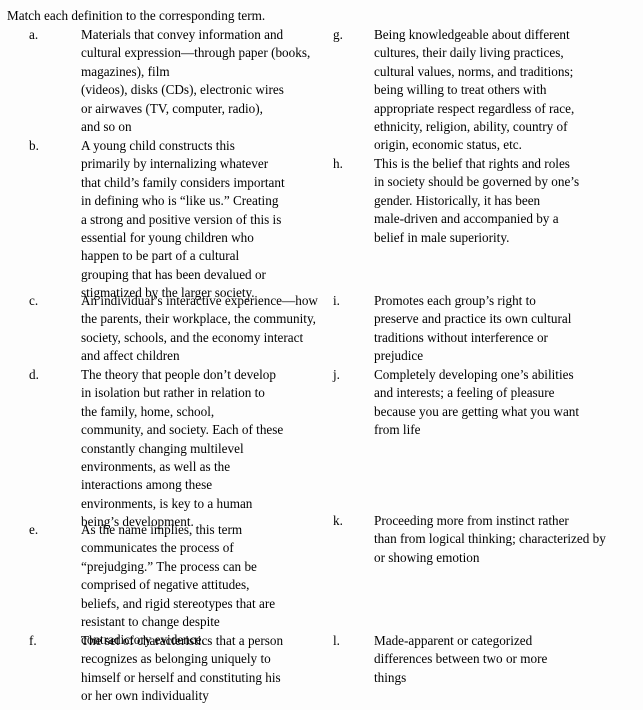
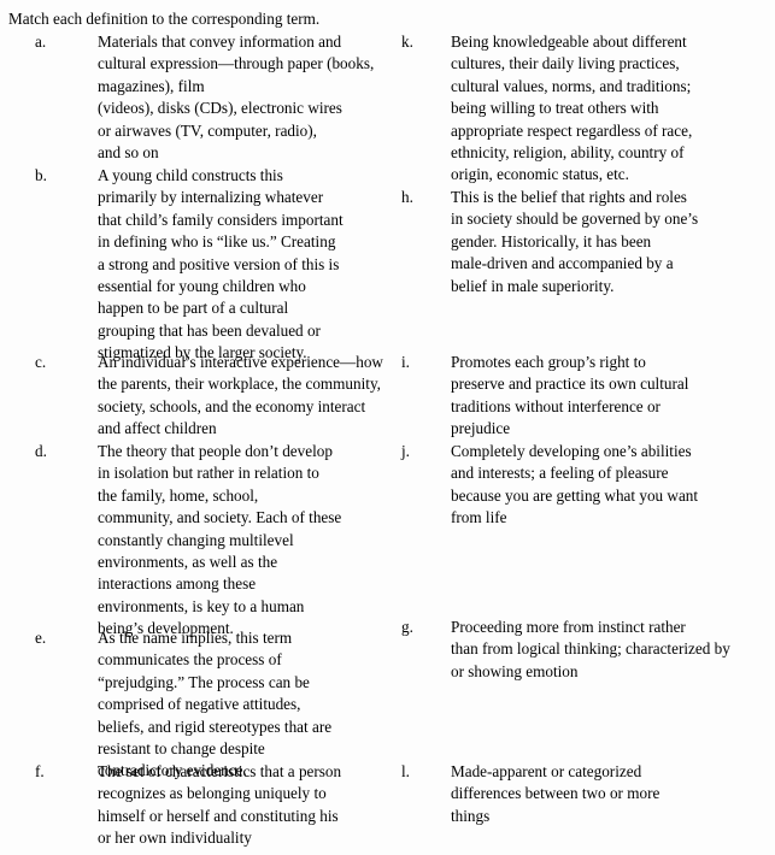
  Match each definition to the corresponding term.
  a.
  Materials that convey information and
  cultural expression—through paper (books,
  magazines), film
  (videos), disks (CDs), electronic wires
  or airwaves (TV, computer, radio),
  and so on
  b.
  A young child constructs this
  primarily by internalizing whatever
  that child’s family considers important
  in defining who is “like us.” Creating
  a strong and positive version of this is
  essential for young children who
  happen to be part of a cultural
  grouping that has been devalued or
  stigmatized by the larger society.
  c.
  An individual’s interactive experience—how
  the parents, their workplace, the community,
  society, schools, and the economy interact
  and affect children
  d.
  The theory that people don’t develop
  in isolation but rather in relation to
  the family, home, school,
  community, and society. Each of these
  constantly changing multilevel
  environments, as well as the
  interactions among these
  environments, is key to a human
  being’s development.
  e.
  As the name implies, this term
  communicates the process of
  “prejudging.” The process can be
  comprised of negative attitudes,
  beliefs, and rigid stereotypes that are
  resistant to change despite
  contradictory evidence.
  f.
  The set of characteristics that a person
  recognizes as belonging uniquely to
  himself or herself and constituting his
  or her own individuality
- g.
+ k.
  Being knowledgeable about different
  cultures, their daily living practices,
  cultural values, norms, and traditions;
  being willing to treat others with
  appropriate respect regardless of race,
  ethnicity, religion, ability, country of
  origin, economic status, etc.
  h.
  This is the belief that rights and roles
  in society should be governed by one’s
  gender. Historically, it has been
  male-driven and accompanied by a
  belief in male superiority.
  i.
  Promotes each group’s right to
  preserve and practice its own cultural
  traditions without interference or
  prejudice
  j.
  Completely developing one’s abilities
  and interests; a feeling of pleasure
  because you are getting what you want
  from life
- k.
+ g.
  Proceeding more from instinct rather
  than from logical thinking; characterized by
  or showing emotion
  l.
  Made-apparent or categorized
  differences between two or more
  things
